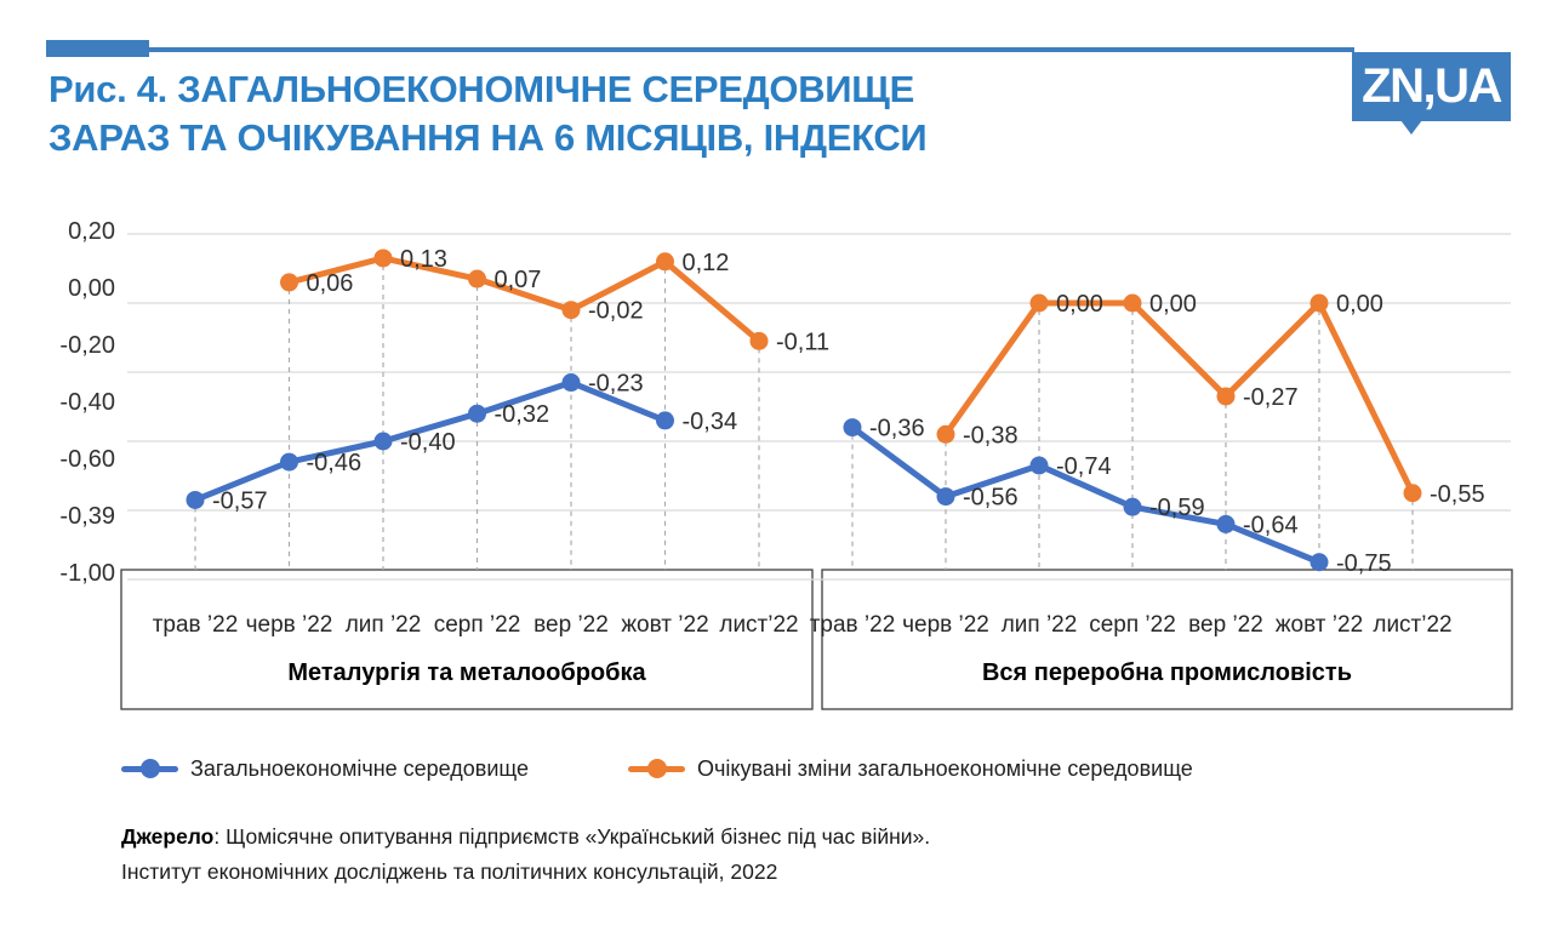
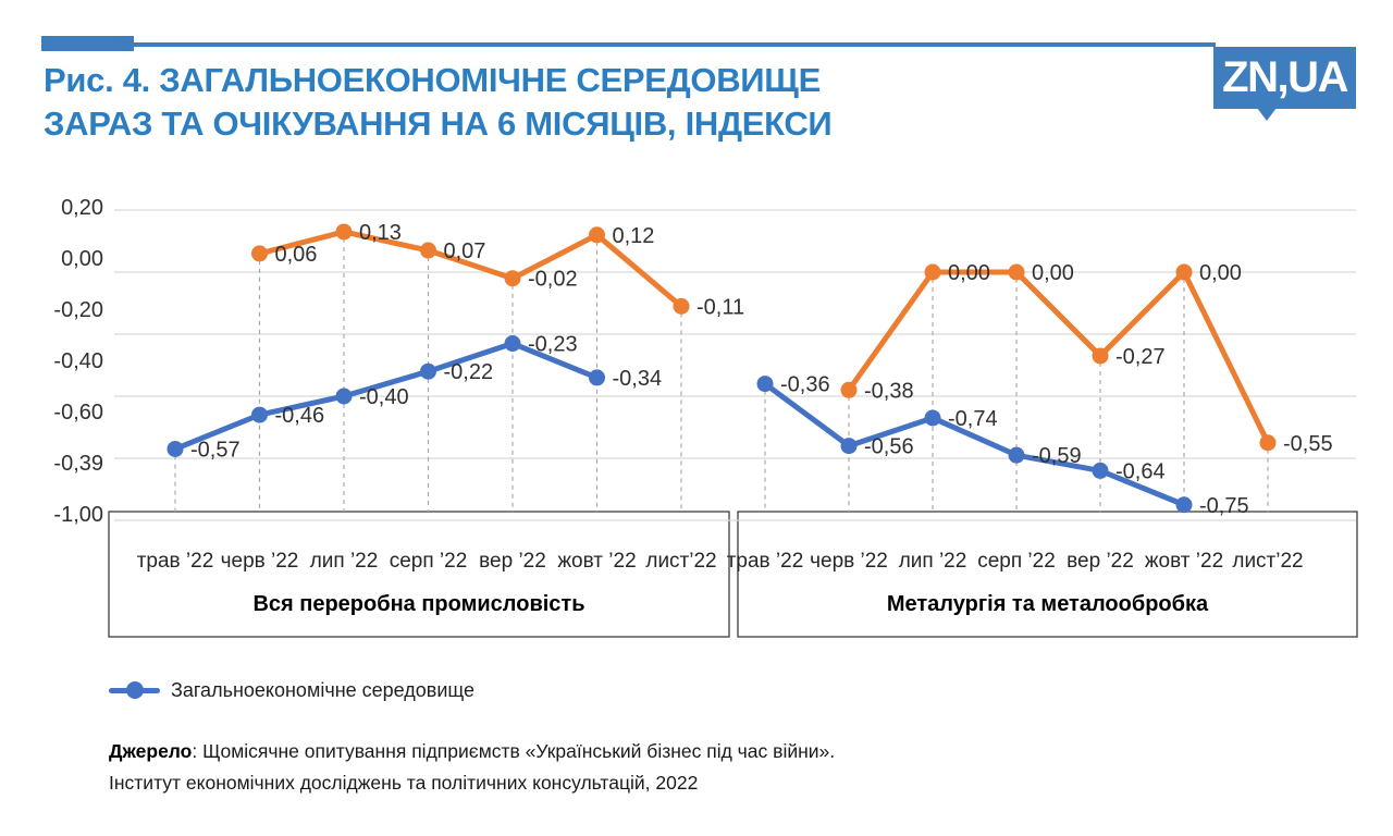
  Рис. 4. ЗАГАЛЬНОЕКОНОМІЧНЕ СЕРЕДОВИЩЕ
  ЗАРАЗ ТА ОЧІКУВАННЯ НА 6 МІСЯЦІВ, ІНДЕКСИ
  ZN,UA
  0,20
  0,00
  -0,20
  -0,40
  -0,60
  -0,39
  -1,00
  -0,57
  -0,46
  -0,40
- -0,32
+ -0,22
  -0,23
  -0,34
  0,06
  0,13
  0,07
  -0,02
  0,12
  -0,11
  трав ’22
  черв ’22
  лип ’22
  серп ’22
  вер ’22
  жовт ’22
  лист’22
- Металургія та металообробка
+ Вся переробна промисловість
  -0,36
  -0,56
  -0,74
  -0,59
  -0,64
  -0,75
  -0,38
  0,00
  0,00
  -0,27
  0,00
  -0,55
  трав ’22
  черв ’22
  лип ’22
  серп ’22
  вер ’22
  жовт ’22
  лист’22
- Вся переробна промисловість
+ Металургія та металообробка
  Загальноекономічне середовище
- Очікувані зміни загальноекономічне середовище
  Джерело: Щомісячне опитування підприємств «Український бізнес під час війни».
  Інститут економічних досліджень та політичних консультацій, 2022
